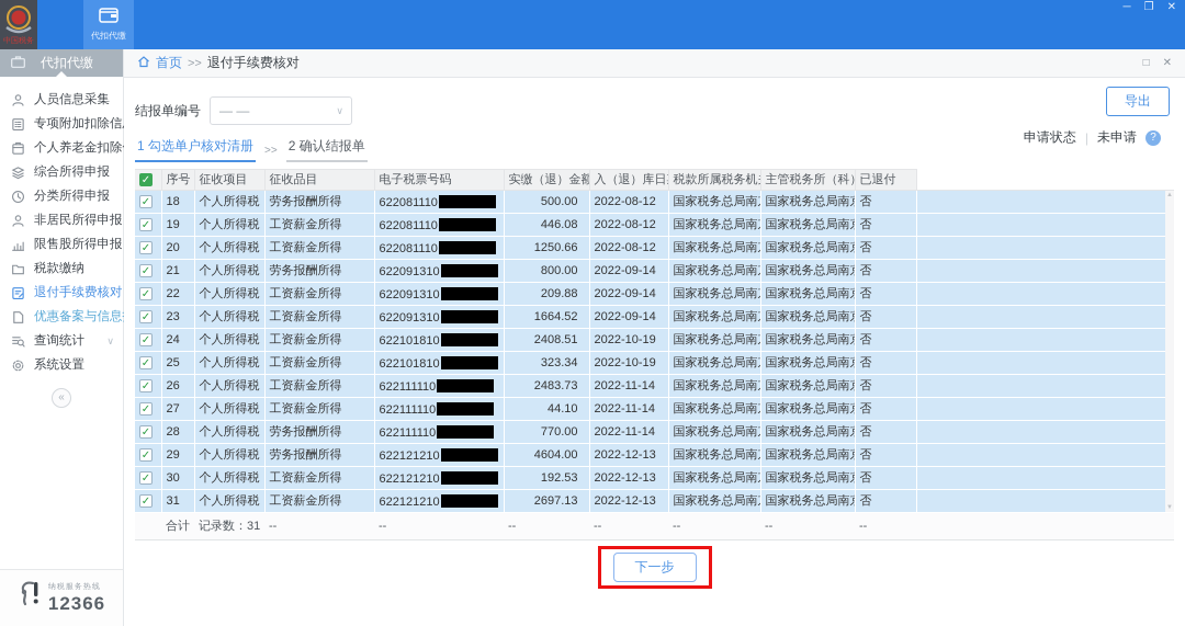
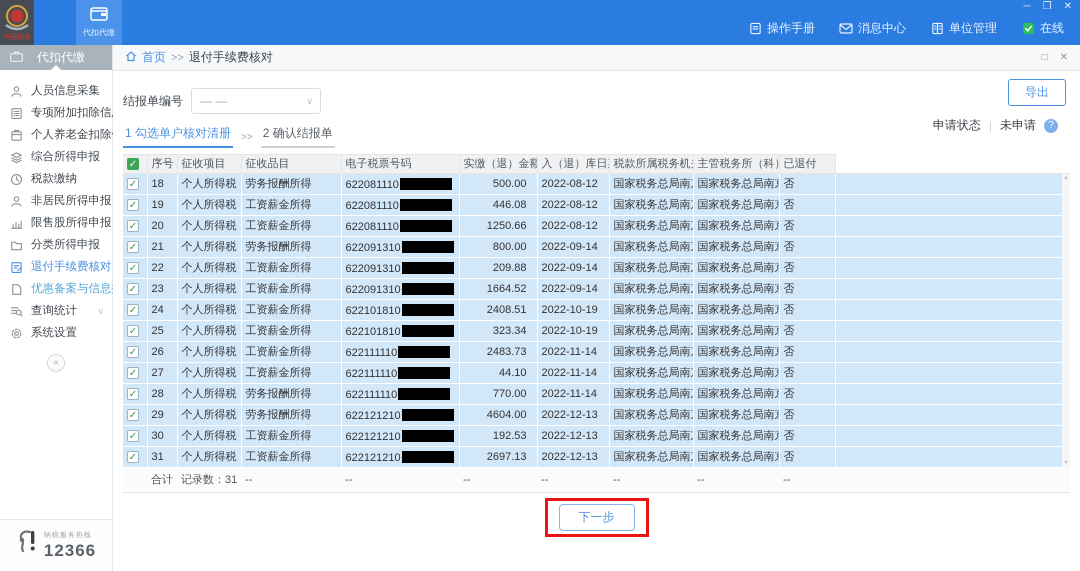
  代扣代缴
  ─
  ❐
  ✕
+ 操作手册
+ 消息中心
+ 单位管理
+ 在线
  代扣代缴
  人员信息采集
  专项附加扣除信
  综合所得申报
- 分类所得申报
+ 税款缴纳
  非居民所得申报
  限售股所得申报
- 税款缴纳
+ 分类所得申报
  退付手续费核对
  优惠备案与信息
  查询统计
  ∨
  系统设置
  «
  12366
  首页
  >>
  退付手续费核对
  □
  ✕
  导出
  结报单编号
  — —
  ∨
  申请状态
  |
  未申请
  ?
  1 勾选单户核对清册
  >>
  2 确认结报单
  ✓	序号	征收项目	征收品目	电子税票号码	实缴（退）金额	入（退）库日	税款所属税务机	主管税务所（科	已退付
  ✓	18	个人所得税	劳务报酬所得	622081110	500.00	2022-08-12	国家税务总局南	国家税务总局南	否
  ✓	19	个人所得税	工资薪金所得	622081110	446.08	2022-08-12	国家税务总局南	国家税务总局南	否
  ✓	20	个人所得税	工资薪金所得	622081110	1250.66	2022-08-12	国家税务总局南	国家税务总局南	否
  ✓	21	个人所得税	劳务报酬所得	622091310	800.00	2022-09-14	国家税务总局南	国家税务总局南	否
  ✓	22	个人所得税	工资薪金所得	622091310	209.88	2022-09-14	国家税务总局南	国家税务总局南	否
  ✓	23	个人所得税	工资薪金所得	622091310	1664.52	2022-09-14	国家税务总局南	国家税务总局南	否
  ✓	24	个人所得税	工资薪金所得	622101810	2408.51	2022-10-19	国家税务总局南	国家税务总局南	否
  ✓	25	个人所得税	工资薪金所得	622101810	323.34	2022-10-19	国家税务总局南	国家税务总局南	否
  ✓	26	个人所得税	工资薪金所得	622111110	2483.73	2022-11-14	国家税务总局南	国家税务总局南	否
  ✓	27	个人所得税	工资薪金所得	622111110	44.10	2022-11-14	国家税务总局南	国家税务总局南	否
  ✓	28	个人所得税	劳务报酬所得	622111110	770.00	2022-11-14	国家税务总局南	国家税务总局南	否
  ✓	29	个人所得税	劳务报酬所得	622121210	4604.00	2022-12-13	国家税务总局南	国家税务总局南	否
  ✓	30	个人所得税	工资薪金所得	622121210	192.53	2022-12-13	国家税务总局南	国家税务总局南	否
  ✓	31	个人所得税	工资薪金所得	622121210	2697.13	2022-12-13	国家税务总局南	国家税务总局南	否
  	合计	记录数：31	--	--	--	--	--	--	--
  下一步
